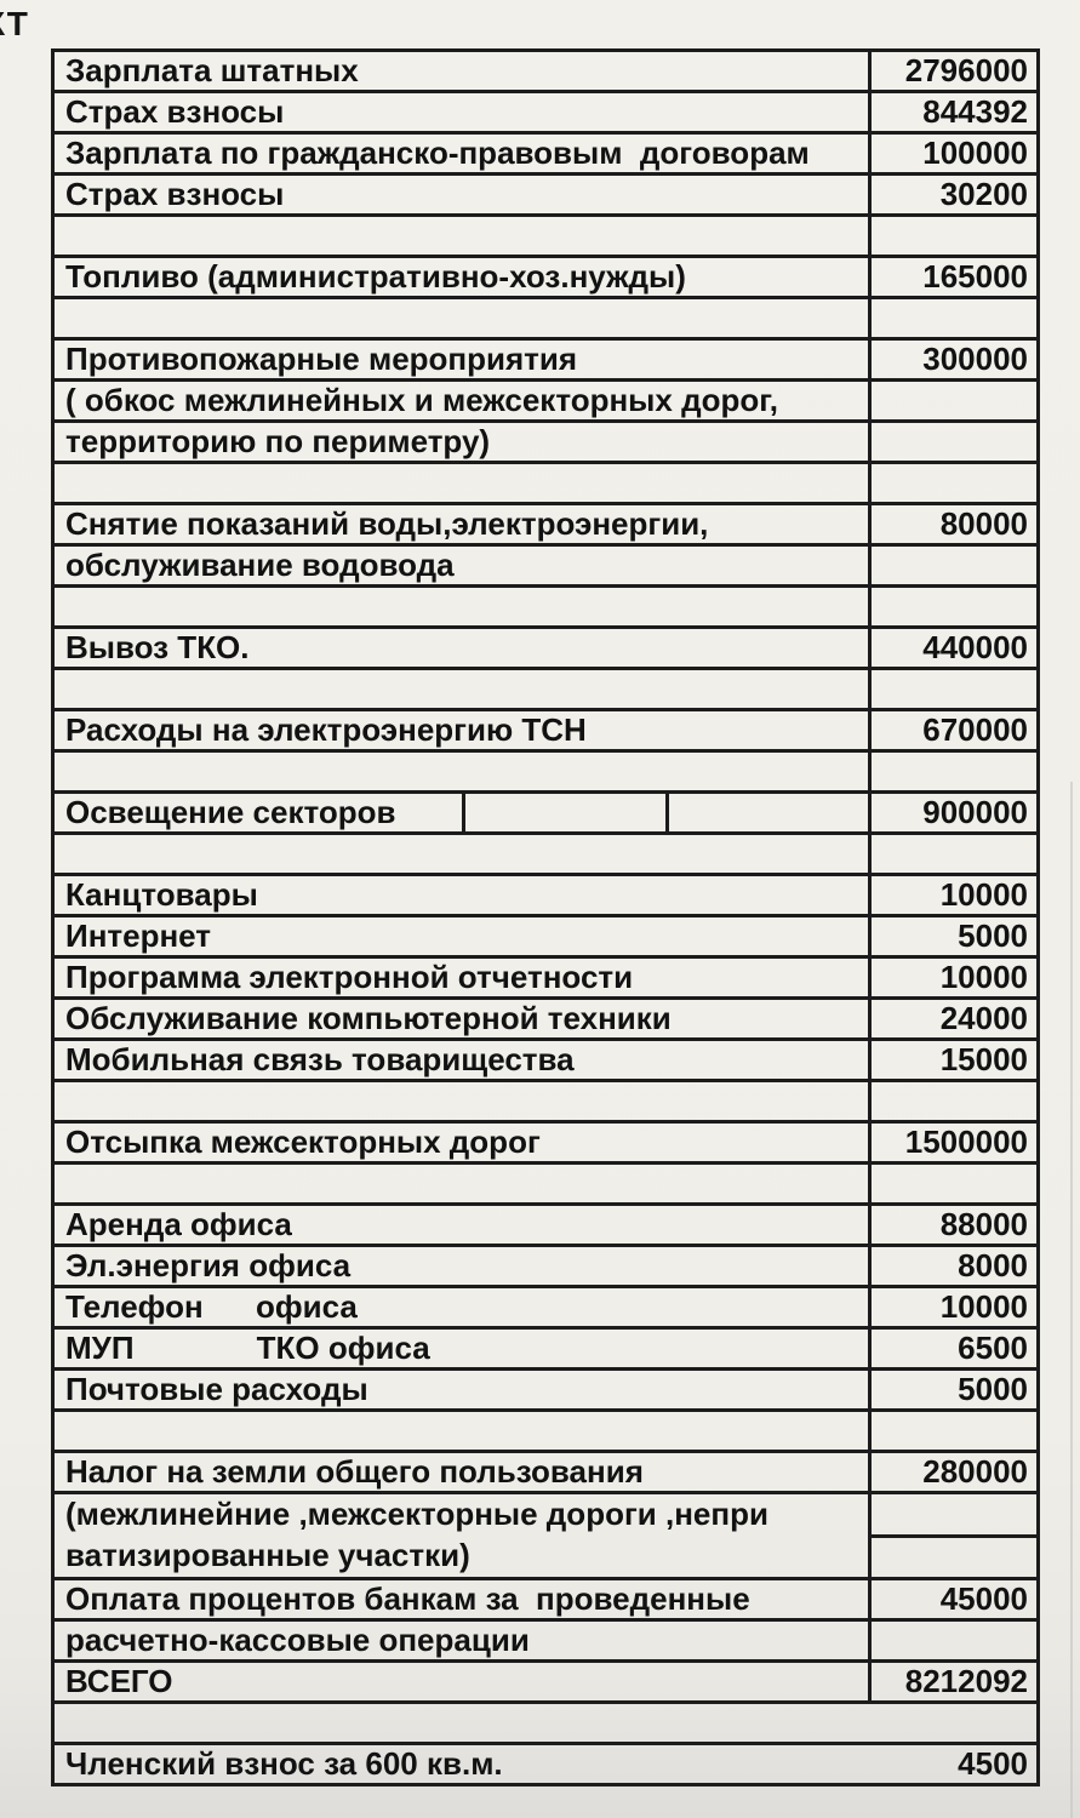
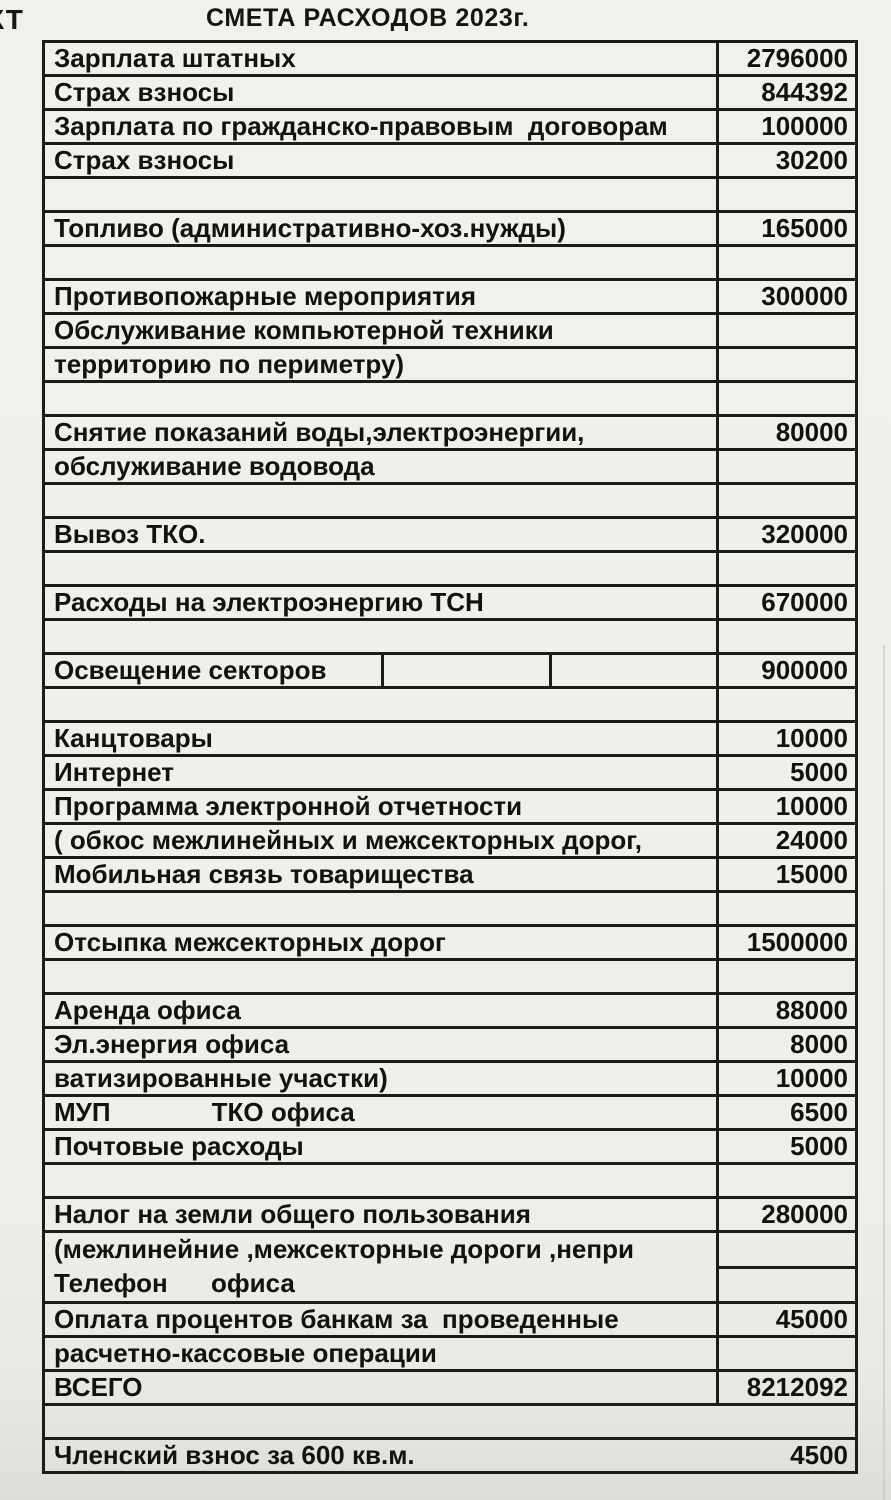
+ СМЕТА РАСХОДОВ 2023г.
  Зарплата штатных	2796000
  Страх взносы	844392
  Зарплата по гражданско-правовым договорам	100000
  Страх взносы	30200
  Топливо (административно-хоз.нужды)	165000
  Противопожарные мероприятия	300000
- ( обкос межлинейных и межсекторных дорог,
+ Обслуживание компьютерной техники
  территорию по периметру)
  Снятие показаний воды,электроэнергии,	80000
  обслуживание водовода
- Вывоз ТКО.	440000
+ Вывоз ТКО.	320000
  Расходы на электроэнергию ТСН	670000
  Освещение секторов	900000
  Канцтовары	10000
  Интернет	5000
  Программа электронной отчетности	10000
- Обслуживание компьютерной техники	24000
+ ( обкос межлинейных и межсекторных дорог,	24000
  Мобильная связь товарищества	15000
  Отсыпка межсекторных дорог	1500000
  Аренда офиса	88000
  Эл.энергия офиса	8000
- Телефон офиса	10000
+ ватизированные участки)	10000
  МУП ТКО офиса	6500
  Почтовые расходы	5000
  Налог на земли общего пользования	280000
- (межлинейние ,межсекторные дороги ,непри ватизированные участки)
+ (межлинейние ,межсекторные дороги ,непри Телефон офиса
  Оплата процентов банкам за проведенные	45000
  расчетно-кассовые операции
  ВСЕГО	8212092
  Членский взнос за 600 кв.м. 4500
